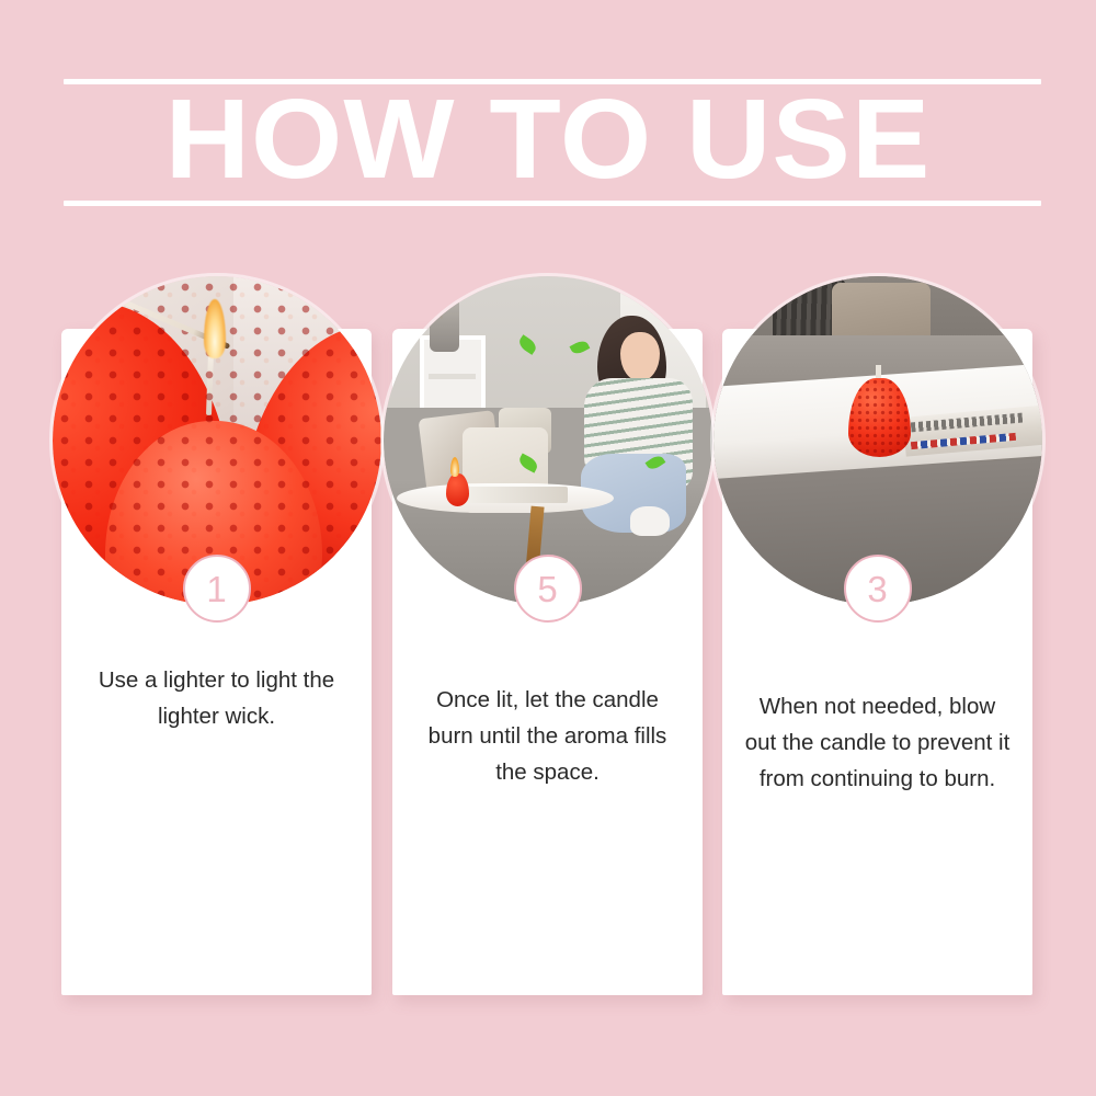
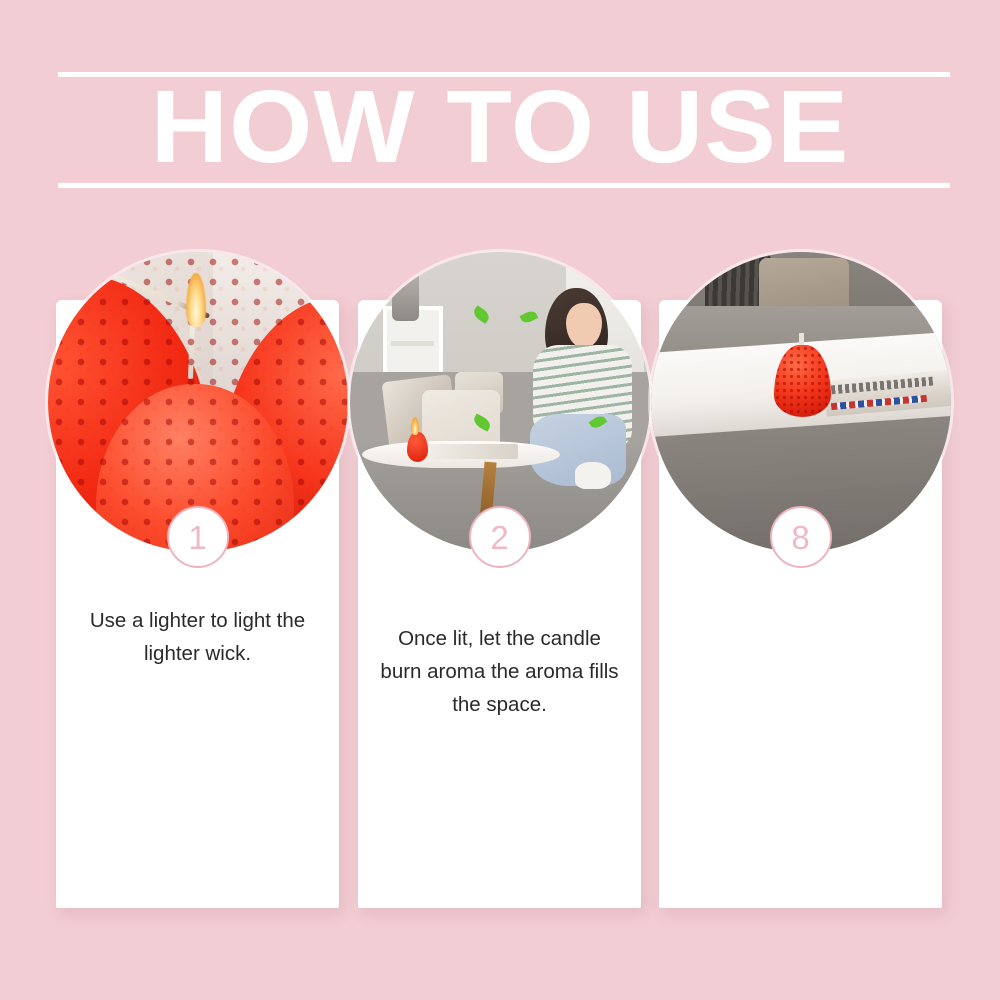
  HOW TO USE
  1
  Use a lighter to light the lighter wick.
- 5
+ 2
- Once lit, let the candle burn until the aroma fills the space.
+ Once lit, let the candle burn aroma the aroma fills the space.
- 3
+ 8
- When not needed, blow out the candle to prevent it from continuing to burn.
